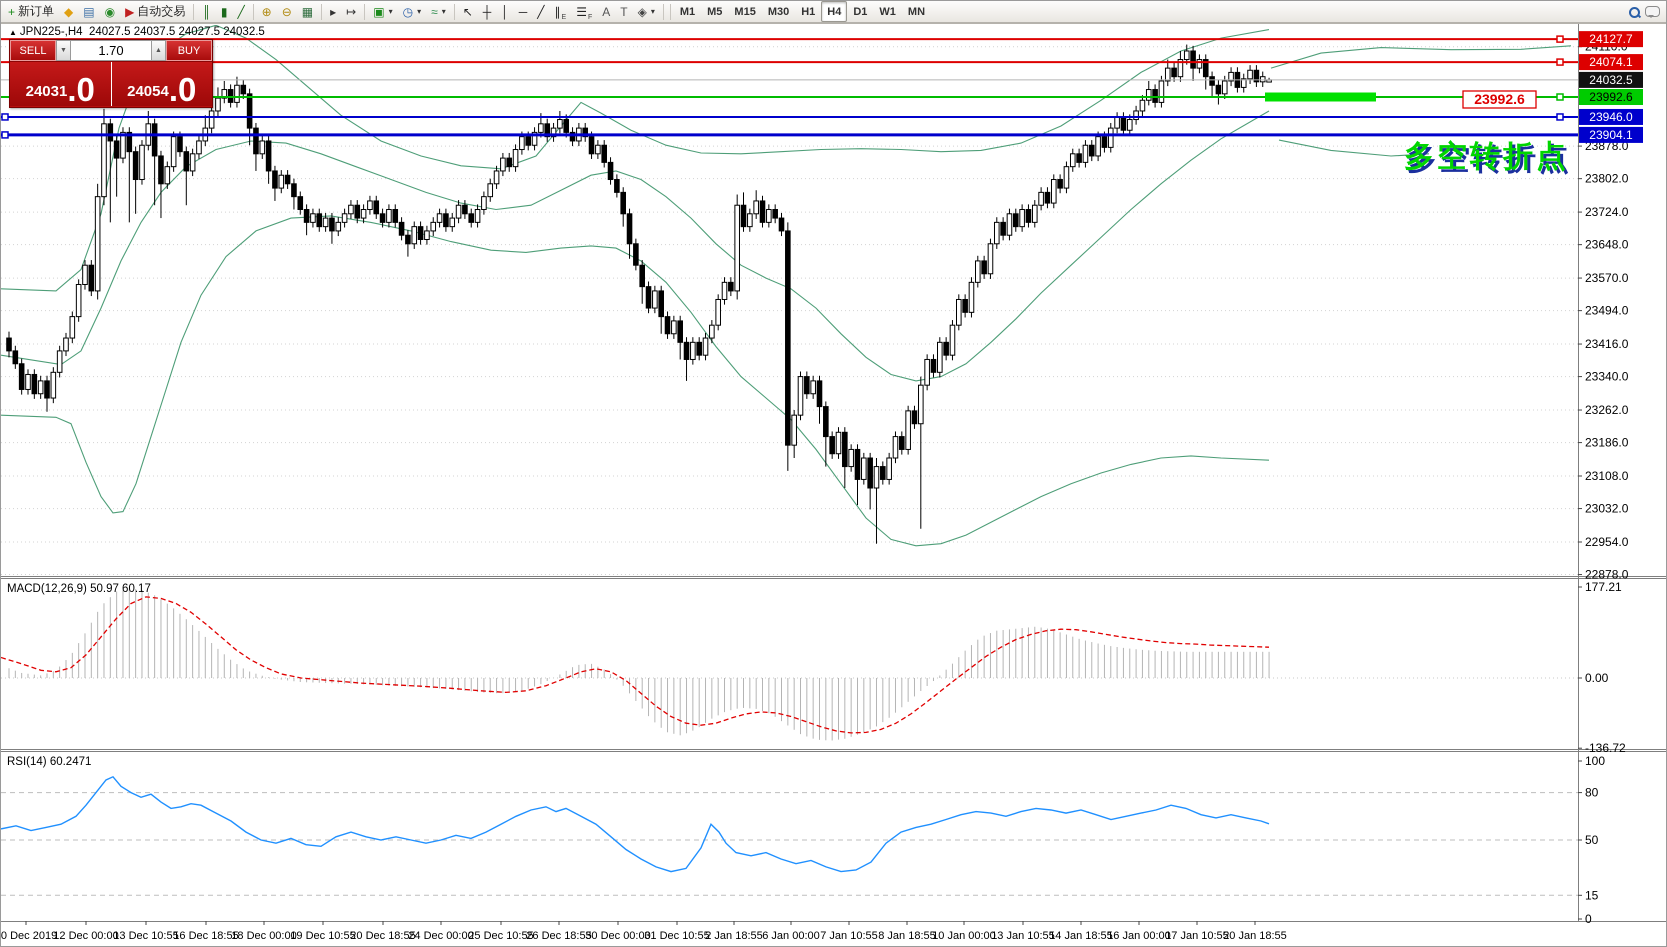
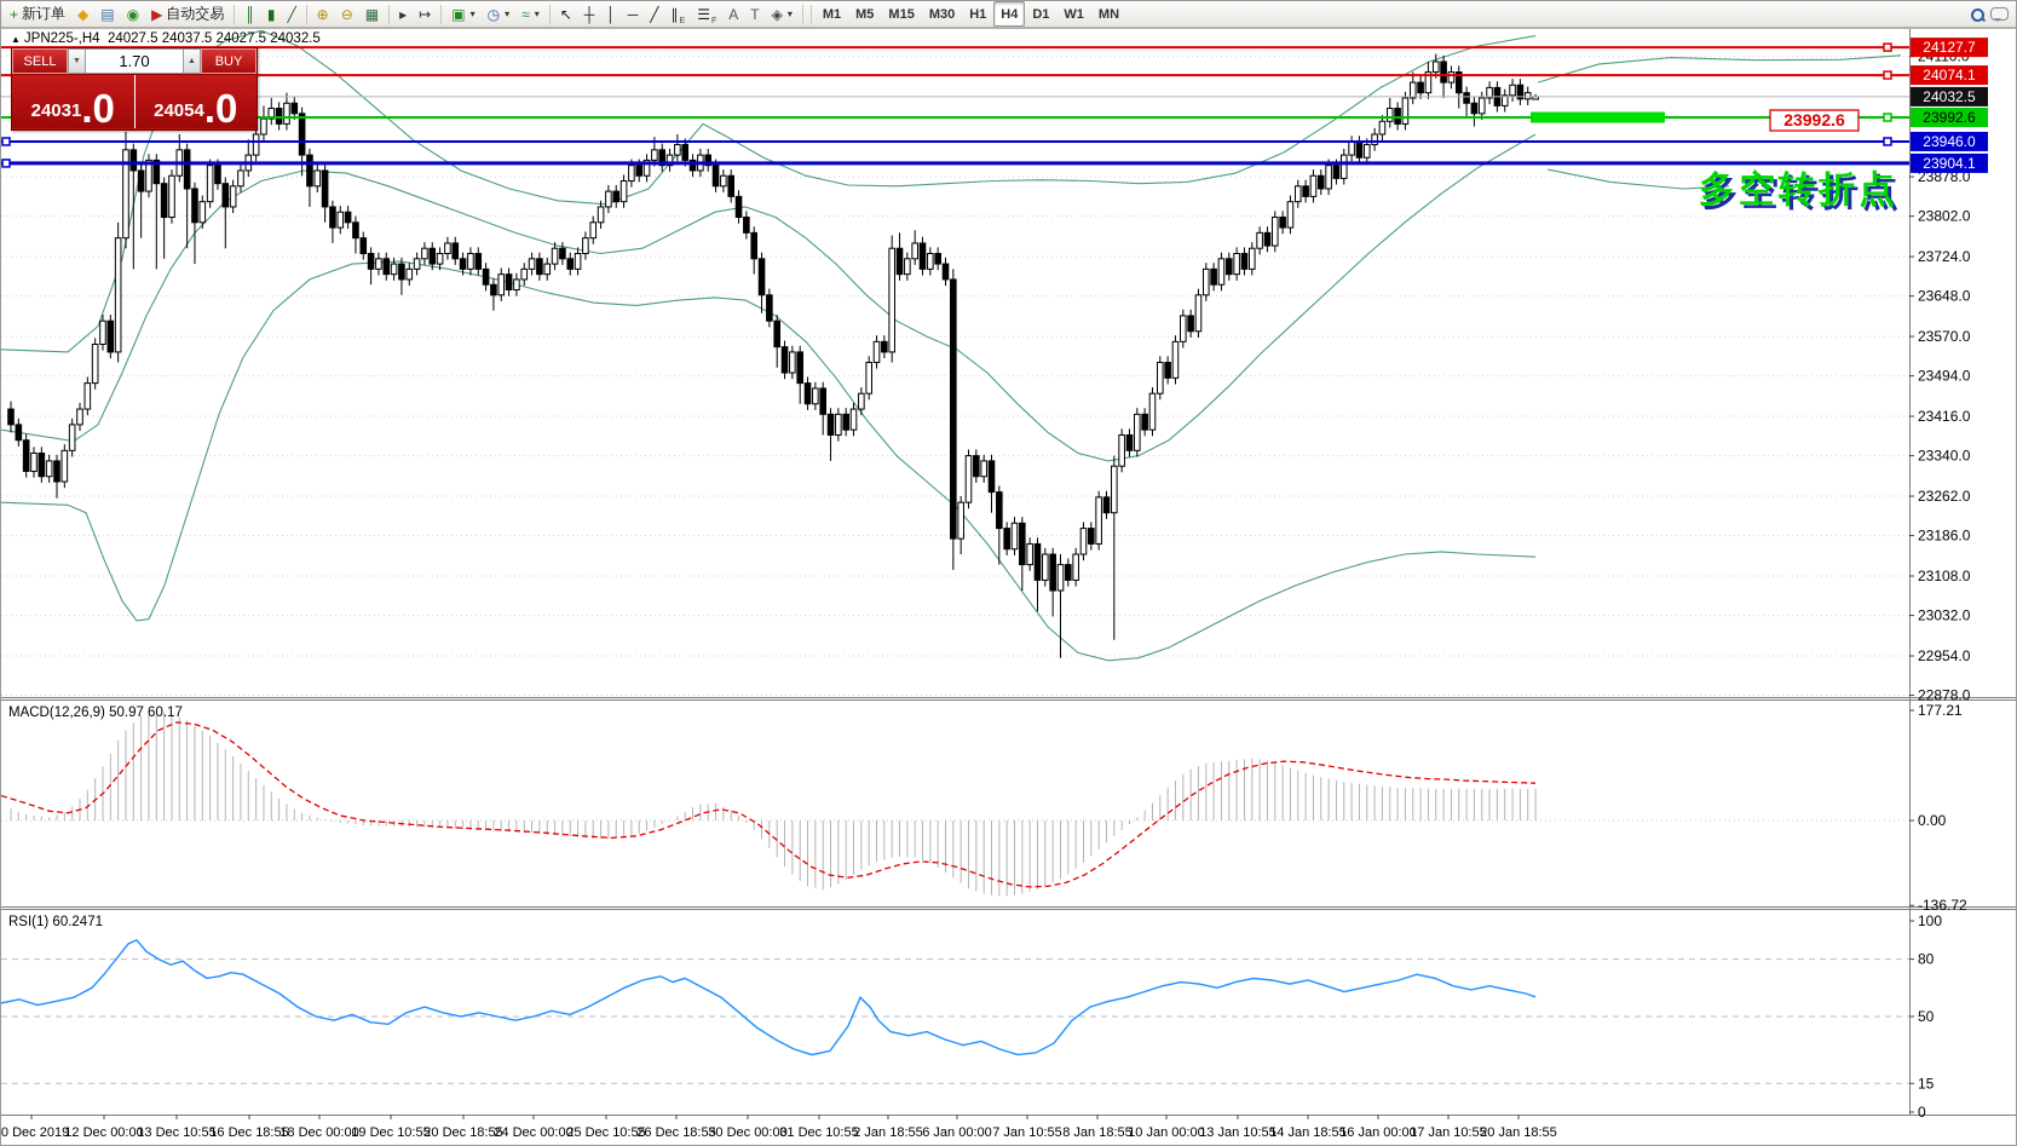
  +
  新订单
  ◆
  ▤
  ◉
  ▶
  自动交易
  ║
  ▮
  ╱
  ⊕
  ⊖
  ▦
  ▸
  ↦
  ▣
  ▾
  ◷
  ▾
  ≈
  ▾
  ↖
  ┼
  │
  ─
  ╱
  ∥
  ☰
  A
  T
  ◈
  ▾
  M1
  M5
  M15
  M30
  H1
  H4
  D1
  W1
  MN
  23992.6
  多空转折点
  MACD(12,26,9) 50.97 60.17
- RSI(14) 60.2471
+ RSI(1) 60.2471
  23878.0
  23802.0
  23724.0
  23648.0
  23570.0
  23494.0
  23416.0
  23340.0
  23262.0
  23186.0
  23108.0
  23032.0
  22954.0
  22878.0
  24127.7
  24074.1
  24032.5
  23992.6
  23946.0
  23904.1
  177.21
  0.00
  -136.72
  100
  80
  50
  15
  0
  0 Dec 2019
  12 Dec 00:00
  13 Dec 10:55
  16 Dec 18:55
  18 Dec 00:00
  19 Dec 10:55
  20 Dec 18:55
  24 Dec 00:00
  25 Dec 10:55
  26 Dec 18:55
  30 Dec 00:00
  31 Dec 10:55
  2 Jan 18:55
  6 Jan 00:00
  7 Jan 10:55
  8 Jan 18:55
  10 Jan 00:00
  13 Jan 10:55
  14 Jan 18:55
  16 Jan 00:00
  17 Jan 10:55
  20 Jan 18:55
  ▲ JPN225-,H4 24027.5 24037.5 24027.5 24032.5
  SELL
  1.70
  BUY
  24031
  .0
  24054
  .0
